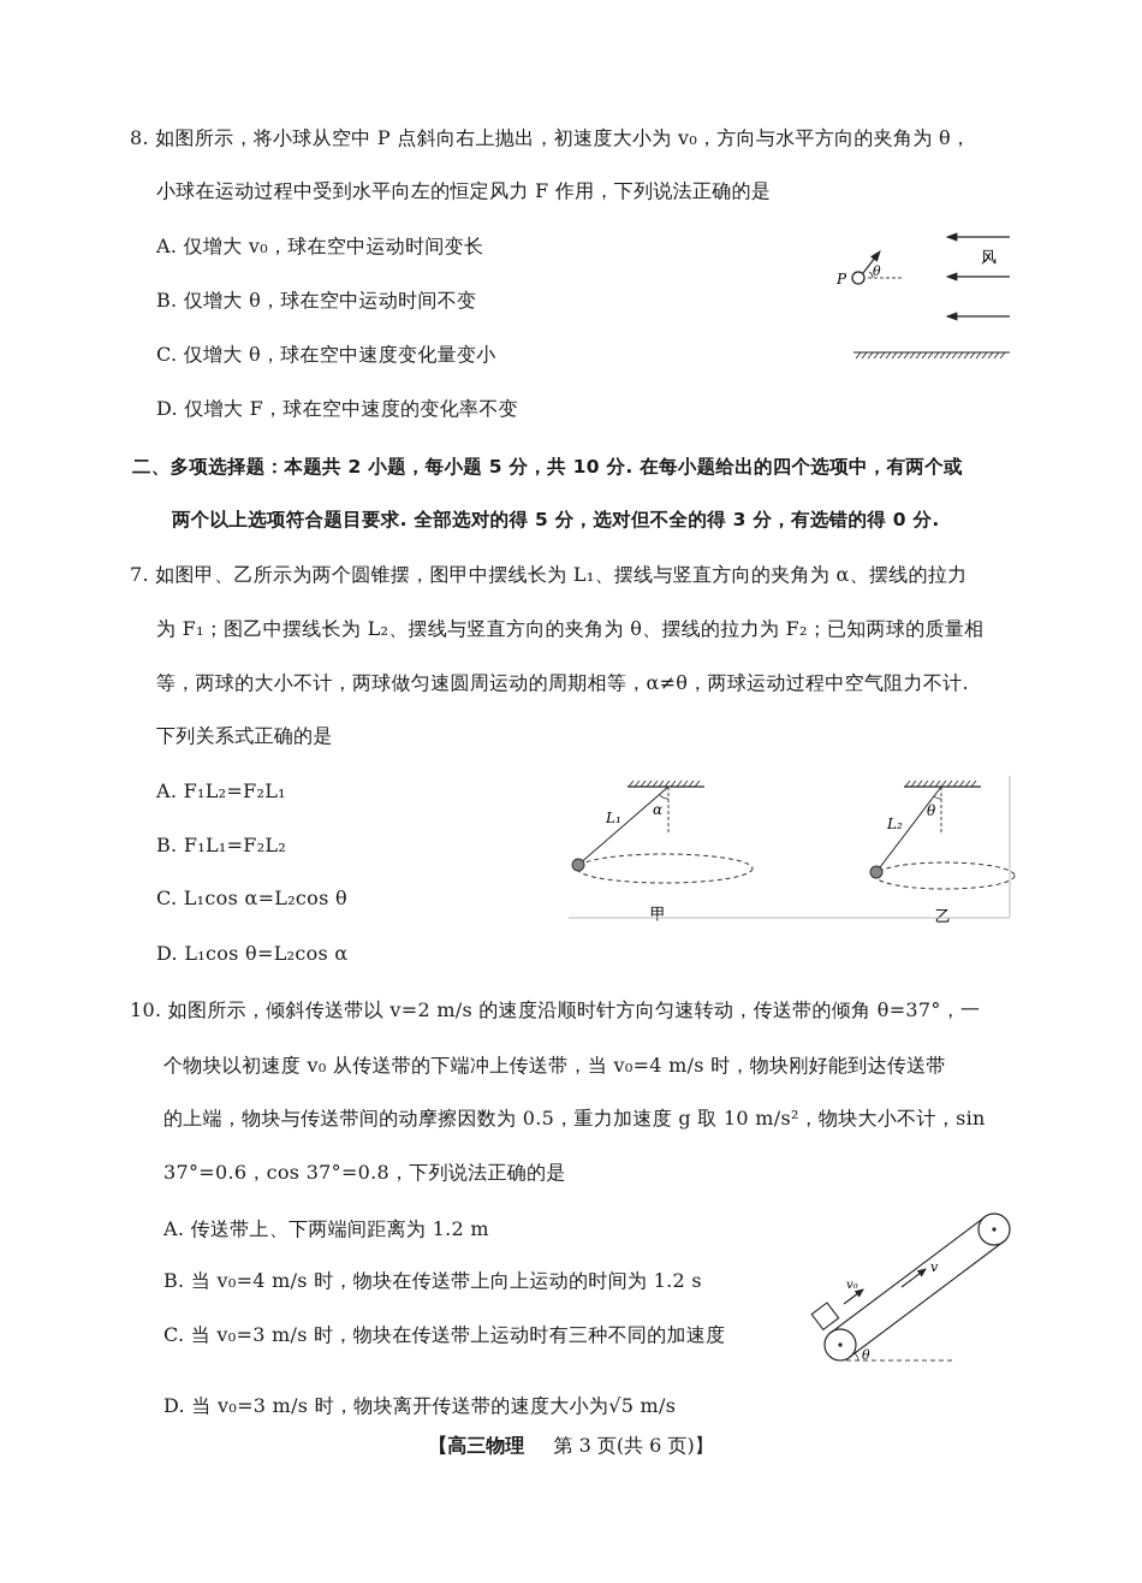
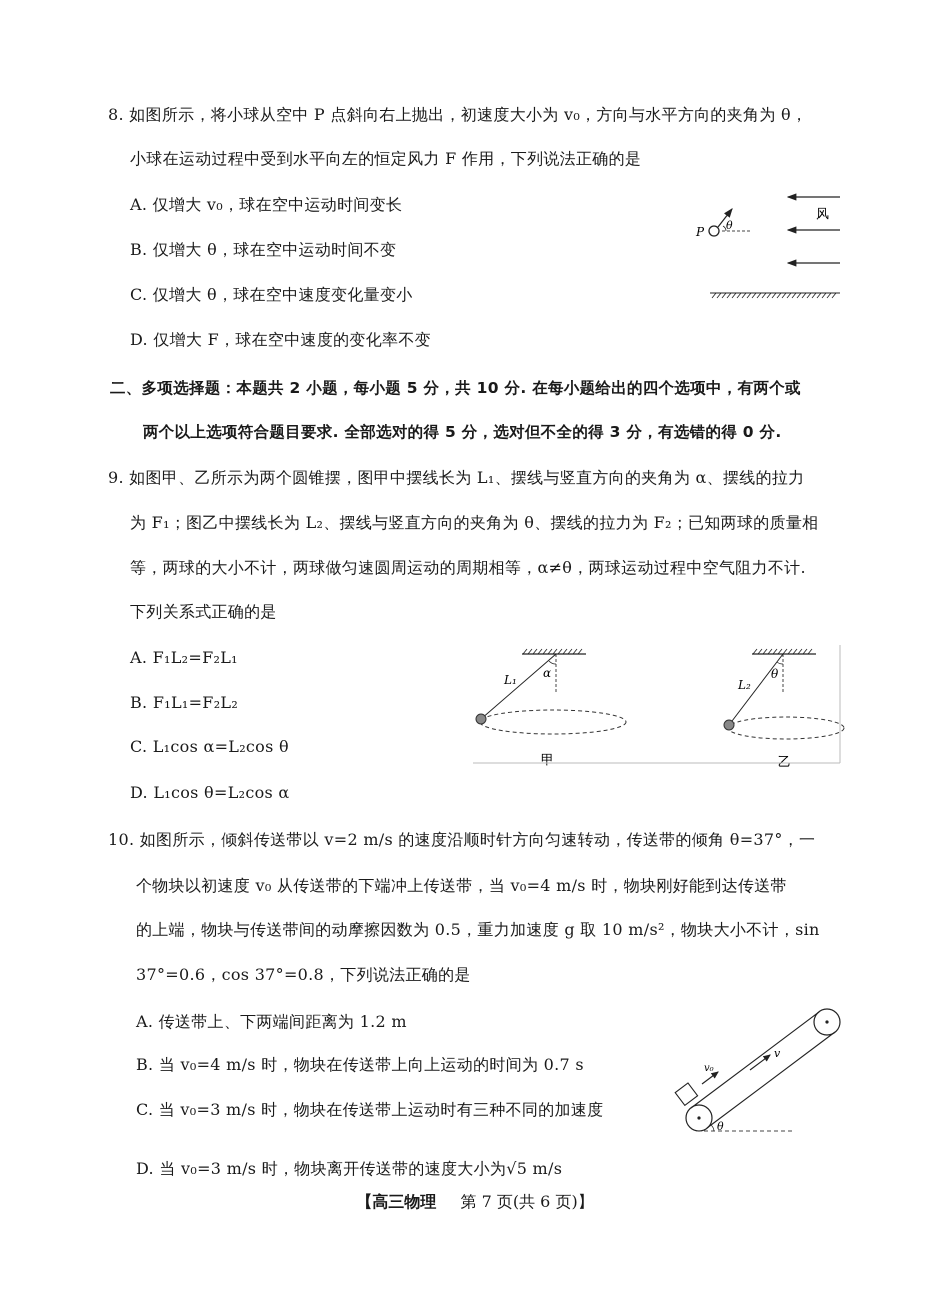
  8. 如图所示，将小球从空中 P 点斜向右上抛出，初速度大小为 v₀，方向与水平方向的夹角为 θ，
  小球在运动过程中受到水平向左的恒定风力 F 作用，下列说法正确的是
  A. 仅增大 v₀，球在空中运动时间变长
  B. 仅增大 θ，球在空中运动时间不变
  C. 仅增大 θ，球在空中速度变化量变小
  D. 仅增大 F，球在空中速度的变化率不变
  P
  θ
  风
  二、多项选择题：本题共 2 小题，每小题 5 分，共 10 分. 在每小题给出的四个选项中，有两个或
  两个以上选项符合题目要求. 全部选对的得 5 分，选对但不全的得 3 分，有选错的得 0 分.
- 7. 如图甲、乙所示为两个圆锥摆，图甲中摆线长为 L₁、摆线与竖直方向的夹角为 α、摆线的拉力
+ 9. 如图甲、乙所示为两个圆锥摆，图甲中摆线长为 L₁、摆线与竖直方向的夹角为 α、摆线的拉力
  为 F₁；图乙中摆线长为 L₂、摆线与竖直方向的夹角为 θ、摆线的拉力为 F₂；已知两球的质量相
  等，两球的大小不计，两球做匀速圆周运动的周期相等，α≠θ，两球运动过程中空气阻力不计.
  下列关系式正确的是
  A. F₁L₂=F₂L₁
  B. F₁L₁=F₂L₂
  C. L₁cos α=L₂cos θ
  D. L₁cos θ=L₂cos α
  α
  L₁
  甲
  θ
  L₂
  10. 如图所示，倾斜传送带以 v=2 m/s 的速度沿顺时针方向匀速转动，传送带的倾角 θ=37°，一
  个物块以初速度 v₀ 从传送带的下端冲上传送带，当 v₀=4 m/s 时，物块刚好能到达传送带
  的上端，物块与传送带间的动摩擦因数为 0.5，重力加速度 g 取 10 m/s²，物块大小不计，sin
  37°=0.6，cos 37°=0.8，下列说法正确的是
  A. 传送带上、下两端间距离为 1.2 m
- B. 当 v₀=4 m/s 时，物块在传送带上向上运动的时间为 1.2 s
+ B. 当 v₀=4 m/s 时，物块在传送带上向上运动的时间为 0.7 s
  C. 当 v₀=3 m/s 时，物块在传送带上运动时有三种不同的加速度
  D. 当 v₀=3 m/s 时，物块离开传送带的速度大小为√5 m/s
  θ
  v₀
  v
- 【高三物理 第 3 页(共 6 页)】
+ 【高三物理 第 7 页(共 6 页)】
